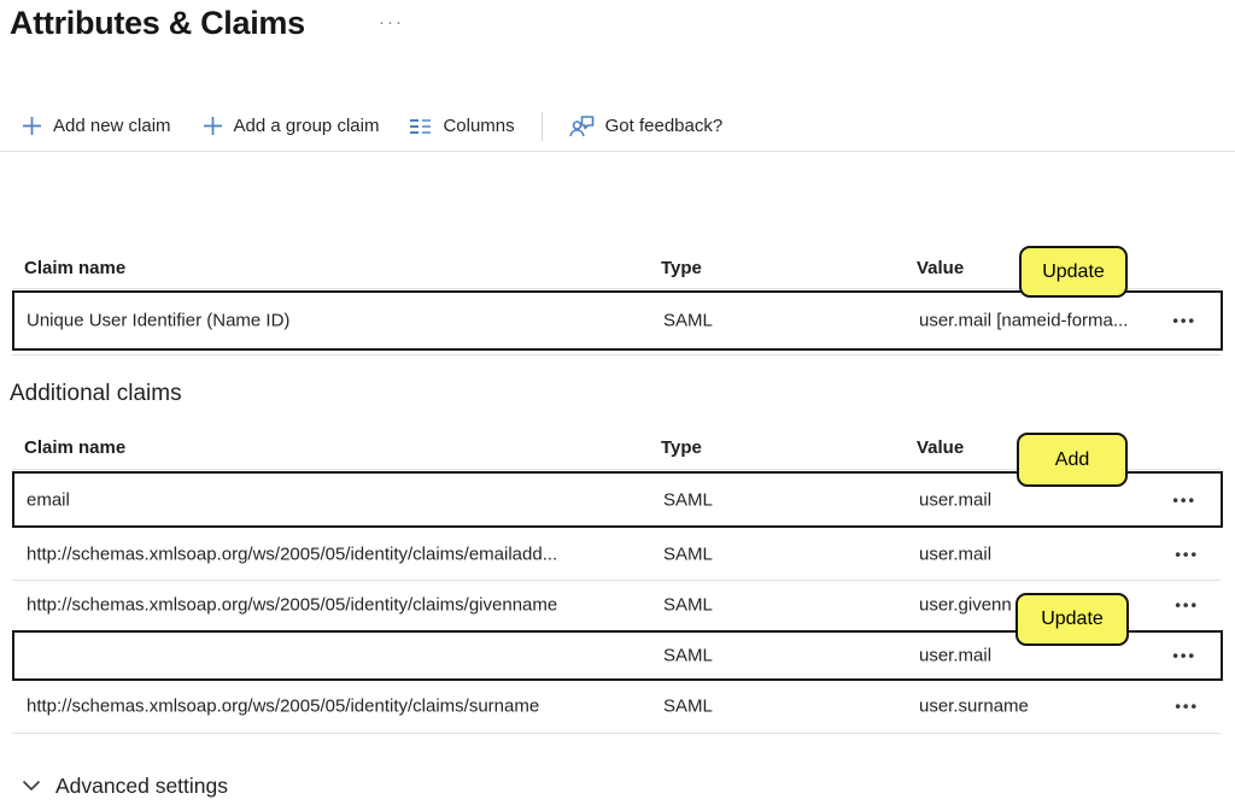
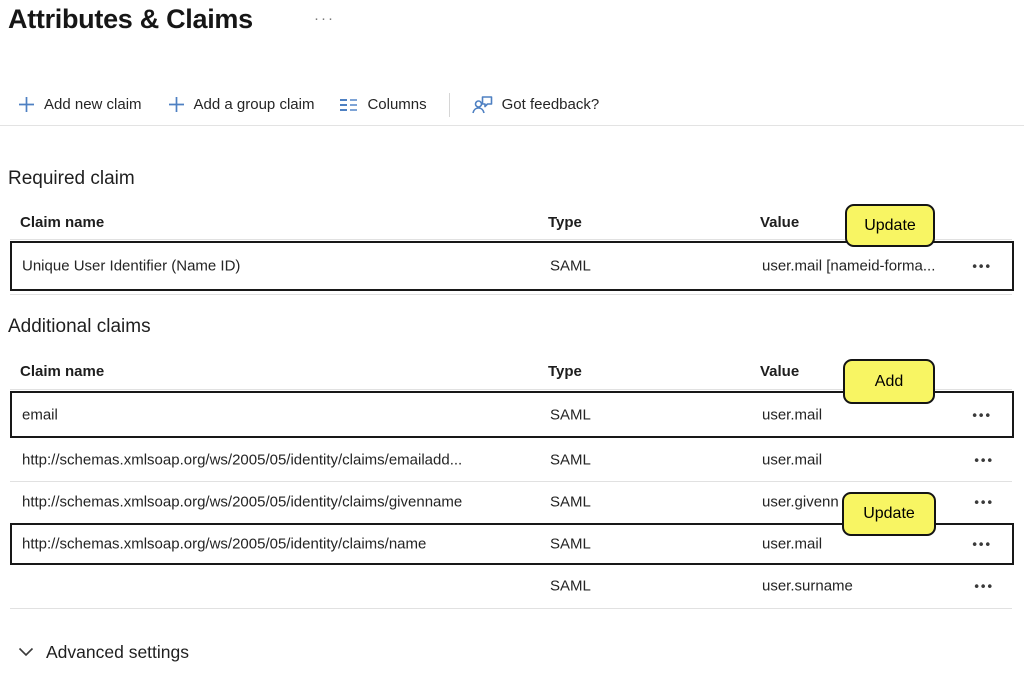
  Attributes & Claims
  ···
  Add new claim
  Add a group claim
  Columns
  Got feedback?
+ Required claim
  Claim name
  Type
  Value
  Unique User Identifier (Name ID)
  SAML
  user.mail [nameid-forma...
  •••
  Additional claims
  Claim name
  Type
  Value
  email
  SAML
  user.mail
  •••
  http://schemas.xmlsoap.org/ws/2005/05/identity/claims/emailadd...
  SAML
  user.mail
  •••
  http://schemas.xmlsoap.org/ws/2005/05/identity/claims/givenname
  SAML
  user.givenn
  •••
+ http://schemas.xmlsoap.org/ws/2005/05/identity/claims/name
  SAML
  user.mail
  •••
- http://schemas.xmlsoap.org/ws/2005/05/identity/claims/surname
  SAML
  user.surname
  •••
  Update
  Add
  Update
  Advanced settings
